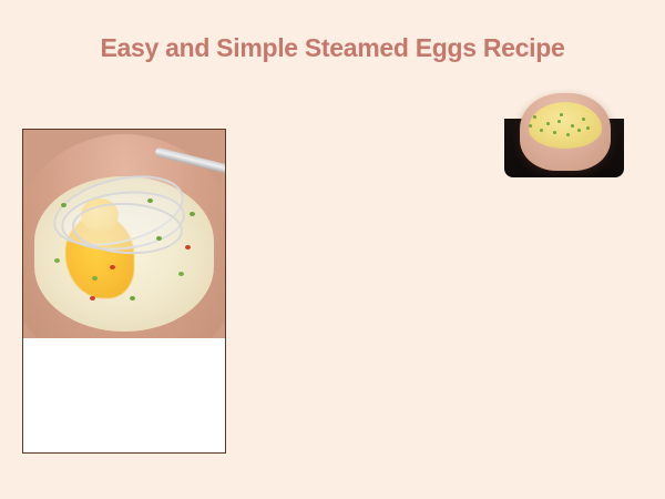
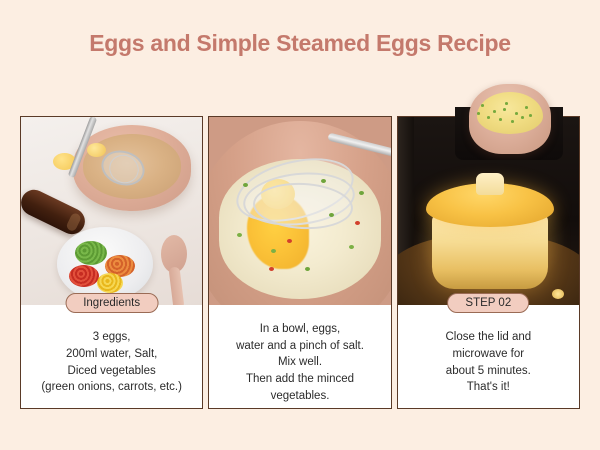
- Easy and Simple Steamed Eggs Recipe
+ Eggs and Simple Steamed Eggs Recipe
+ Ingredients
+ 3 eggs,
+ 200ml water, Salt,
+ Diced vegetables
+ (green onions, carrots, etc.)
+ In a bowl, eggs,
+ water and a pinch of salt.
+ Mix well.
+ Then add the minced
+ vegetables.
+ STEP 02
+ Close the lid and
+ microwave for
+ about 5 minutes.
+ That's it!
